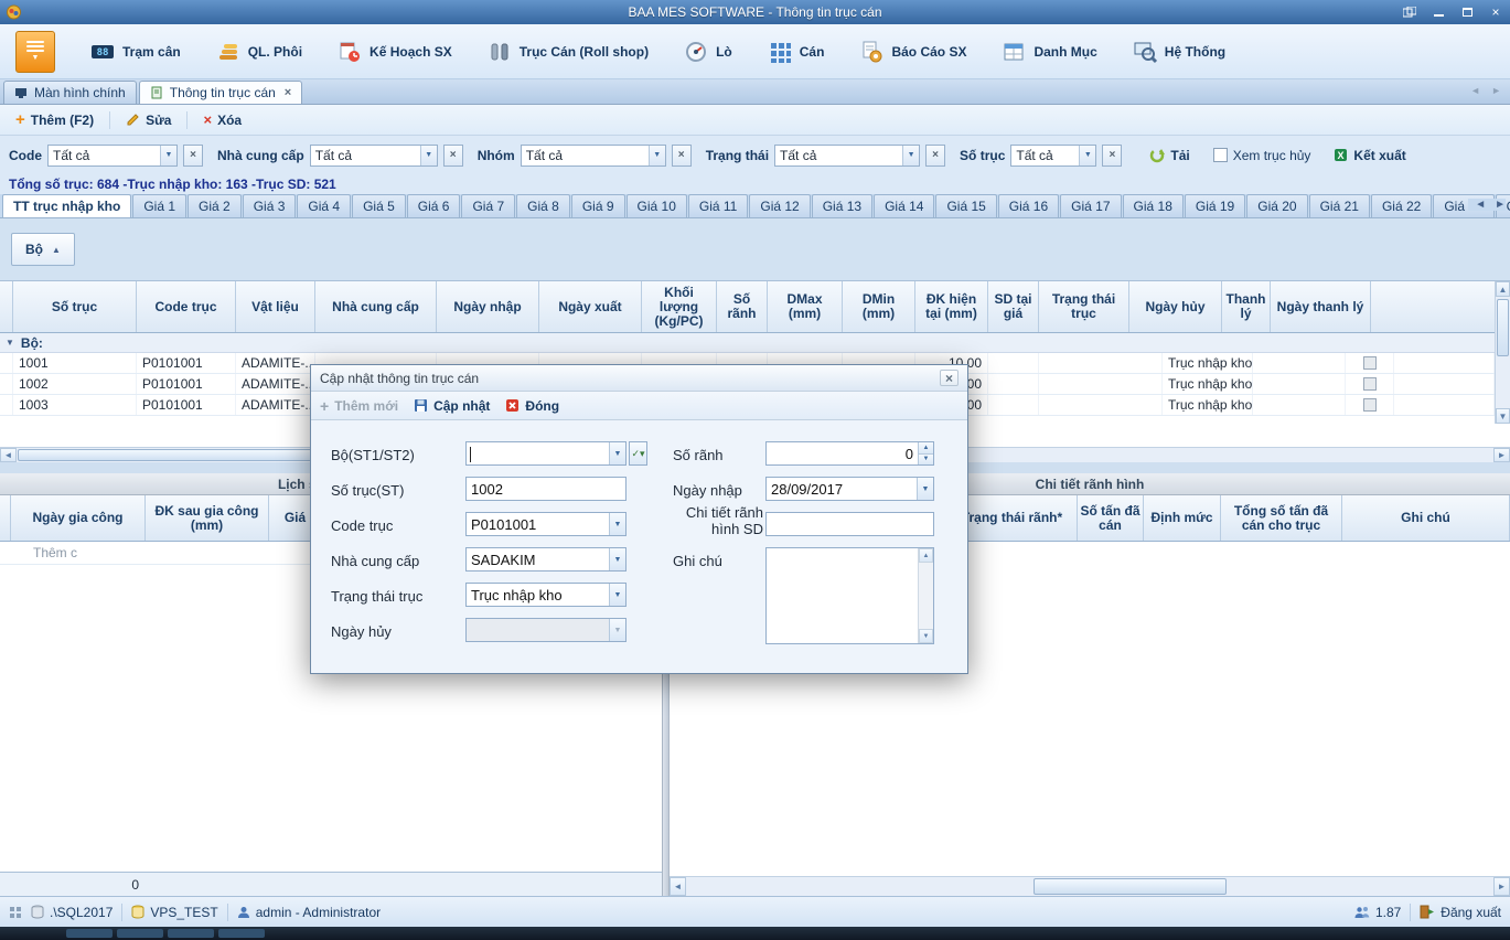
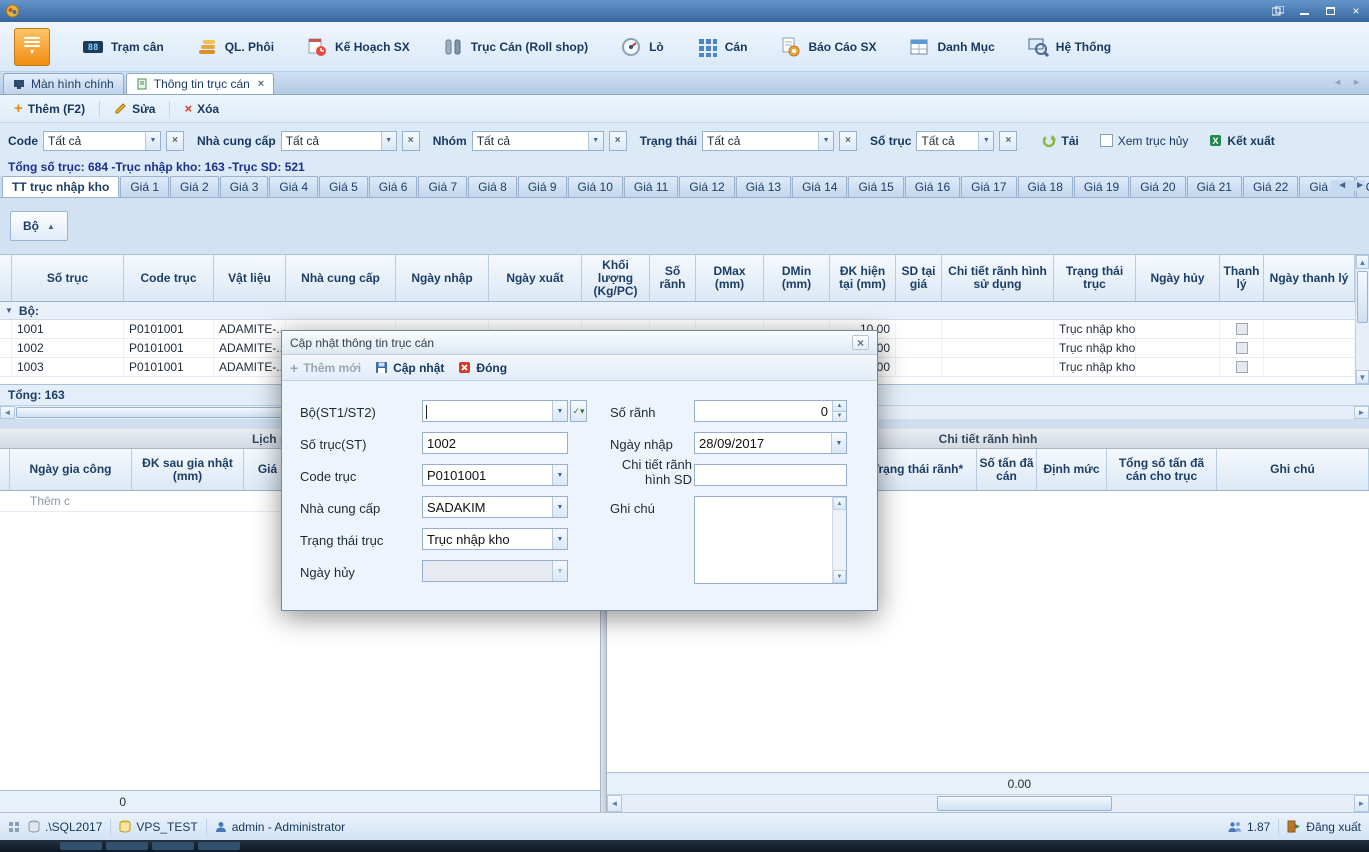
- BAA MES SOFTWARE - Thông tin trục cán
  ×
  88
  Trạm cân
  QL. Phôi
  Kế Hoạch SX
  Trục Cán (Roll shop)
  Lò
  Cán
  Báo Cáo SX
  Danh Mục
  Hệ Thống
  Màn hình chính
  Thông tin trục cán
  ×
  ◄
  ►
  +
  Thêm (F2)
  Sửa
  ×
  Xóa
  Code
  Tất cả
  ×
  Nhà cung cấp
  Tất cả
  ×
  Nhóm
  Tất cả
  ×
  Trạng thái
  Tất cả
  ×
  Số trục
  Tất cả
  ×
  Tải
  Xem trục hủy
  X
  Kết xuất
  Tổng số trục: 684 -Trục nhập kho: 163 -Trục SD: 521
  TT trục nhập kho
  Giá 1
  Giá 2
  Giá 3
  Giá 4
  Giá 5
  Giá 6
  Giá 7
  Giá 8
  Giá 9
  Giá 10
  Giá 11
  Giá 12
  Giá 13
  Giá 14
  Giá 15
  Giá 16
  Giá 17
  Giá 18
  Giá 19
  Giá 20
  Giá 21
  Giá 22
  ◄
  ►
  Bộ
  ▲
  Số trục
  Code trục
  Vật liệu
  Nhà cung cấp
  Ngày nhập
  Ngày xuất
  Khối lượng (Kg/PC)
  Số rãnh
  DMax (mm)
  DMin (mm)
  ĐK hiện tại (mm)
  SD tại giá
+ Chi tiết rãnh hình sử dụng
  Trạng thái trục
  Ngày hủy
  Thanh lý
  Ngày thanh lý
  ▼
  Bộ:
  1001
  P0101001
  ADAMITE-...
  10.00
  Trục nhập kho
  1002
  P0101001
  ADAMITE-.
  Trục nhập kho
  1003
  P0101001
  ADAMITE-.
  Trục nhập kho
+ Tổng: 163
  ◄
  ►
  ▲
  ▼
  Ngày gia công
- ĐK sau gia công (mm)
+ ĐK sau gia nhật (mm)
  Thêm c
  0
  Chi tiết rãnh hình
  rạng thái rãnh*
  Số tấn đã cán
  Định mức
  Tổng số tấn đã cán cho trục
  Ghi chú
+ 0.00
  ◄
  ►
  .\SQL2017
  VPS_TEST
  admin - Administrator
  1.87
  Đăng xuất
  Cập nhật thông tin trục cán
  ×
  +
  Thêm mới
  Cập nhật
  Đóng
  Bộ(ST1/ST2)
  ✓▾
  Số trục(ST)
  1002
  Code trục
  P0101001
  Nhà cung cấp
  SADAKIM
  Trạng thái trục
  Trục nhập kho
  Ngày hủy
  Số rãnh
  0
  Ngày nhập
  28/09/2017
  Chi tiết rãnh hình SD
  Ghi chú
